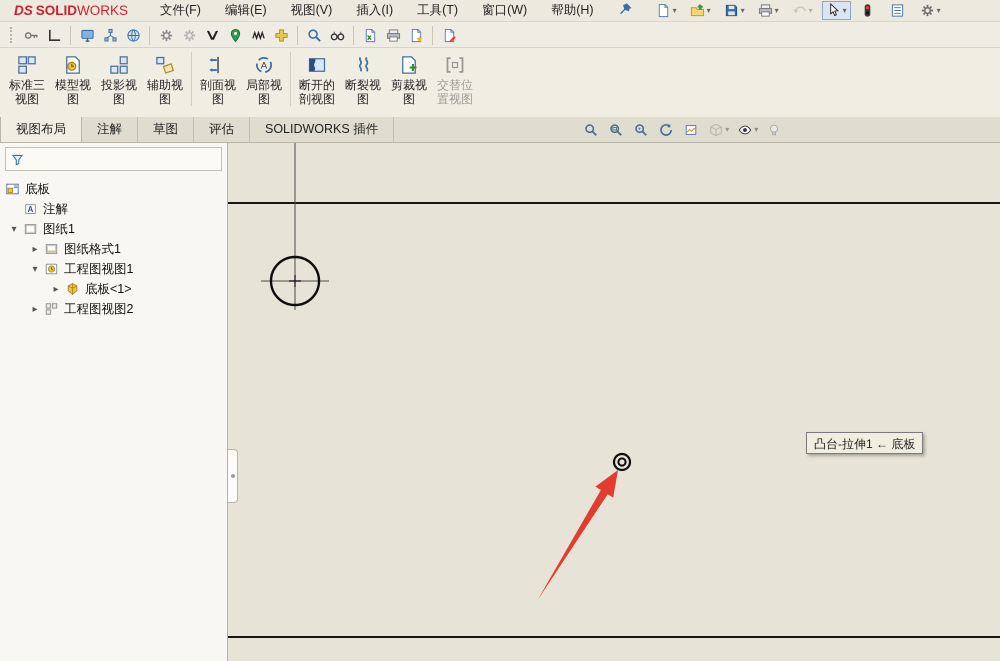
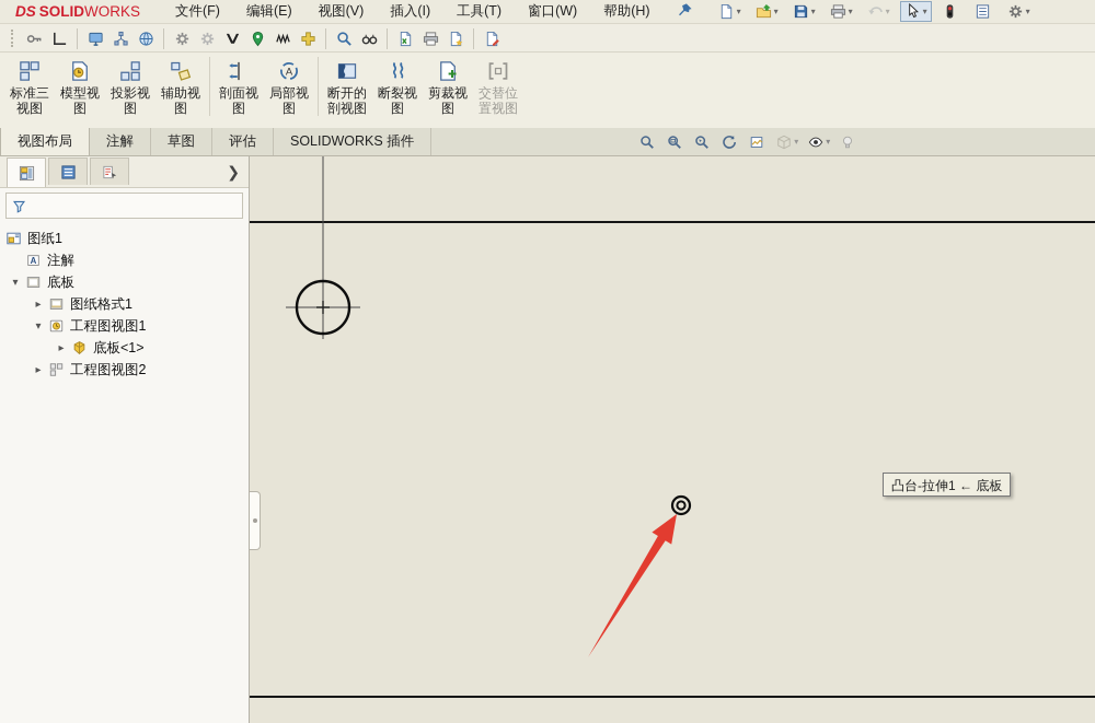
  DS SOLIDWORKS
  文件(F)
  编辑(E)
  视图(V)
  插入(I)
  工具(T)
  窗口(W)
  帮助(H)
  ▾
  ▾
  ▾
  ▾
  ▾
  ▾
  ▾
  标准三视图
  模型视图
  投影视图
  辅助视图
  剖面视图
  局部视图
  断开的剖视图
  断裂视图
  剪裁视图
  交替位置视图
  视图布局
  注解
  草图
  评估
  SOLIDWORKS 插件
  ▾
  ▾
+ ❯
- 底板
+ 图纸1
  注解
  ▾
- 图纸1
+ 底板
  ▸
  图纸格式1
  ▾
  工程图视图1
  ▸
  底板<1>
  ▸
  工程图视图2
  凸台-拉伸1 ← 底板
